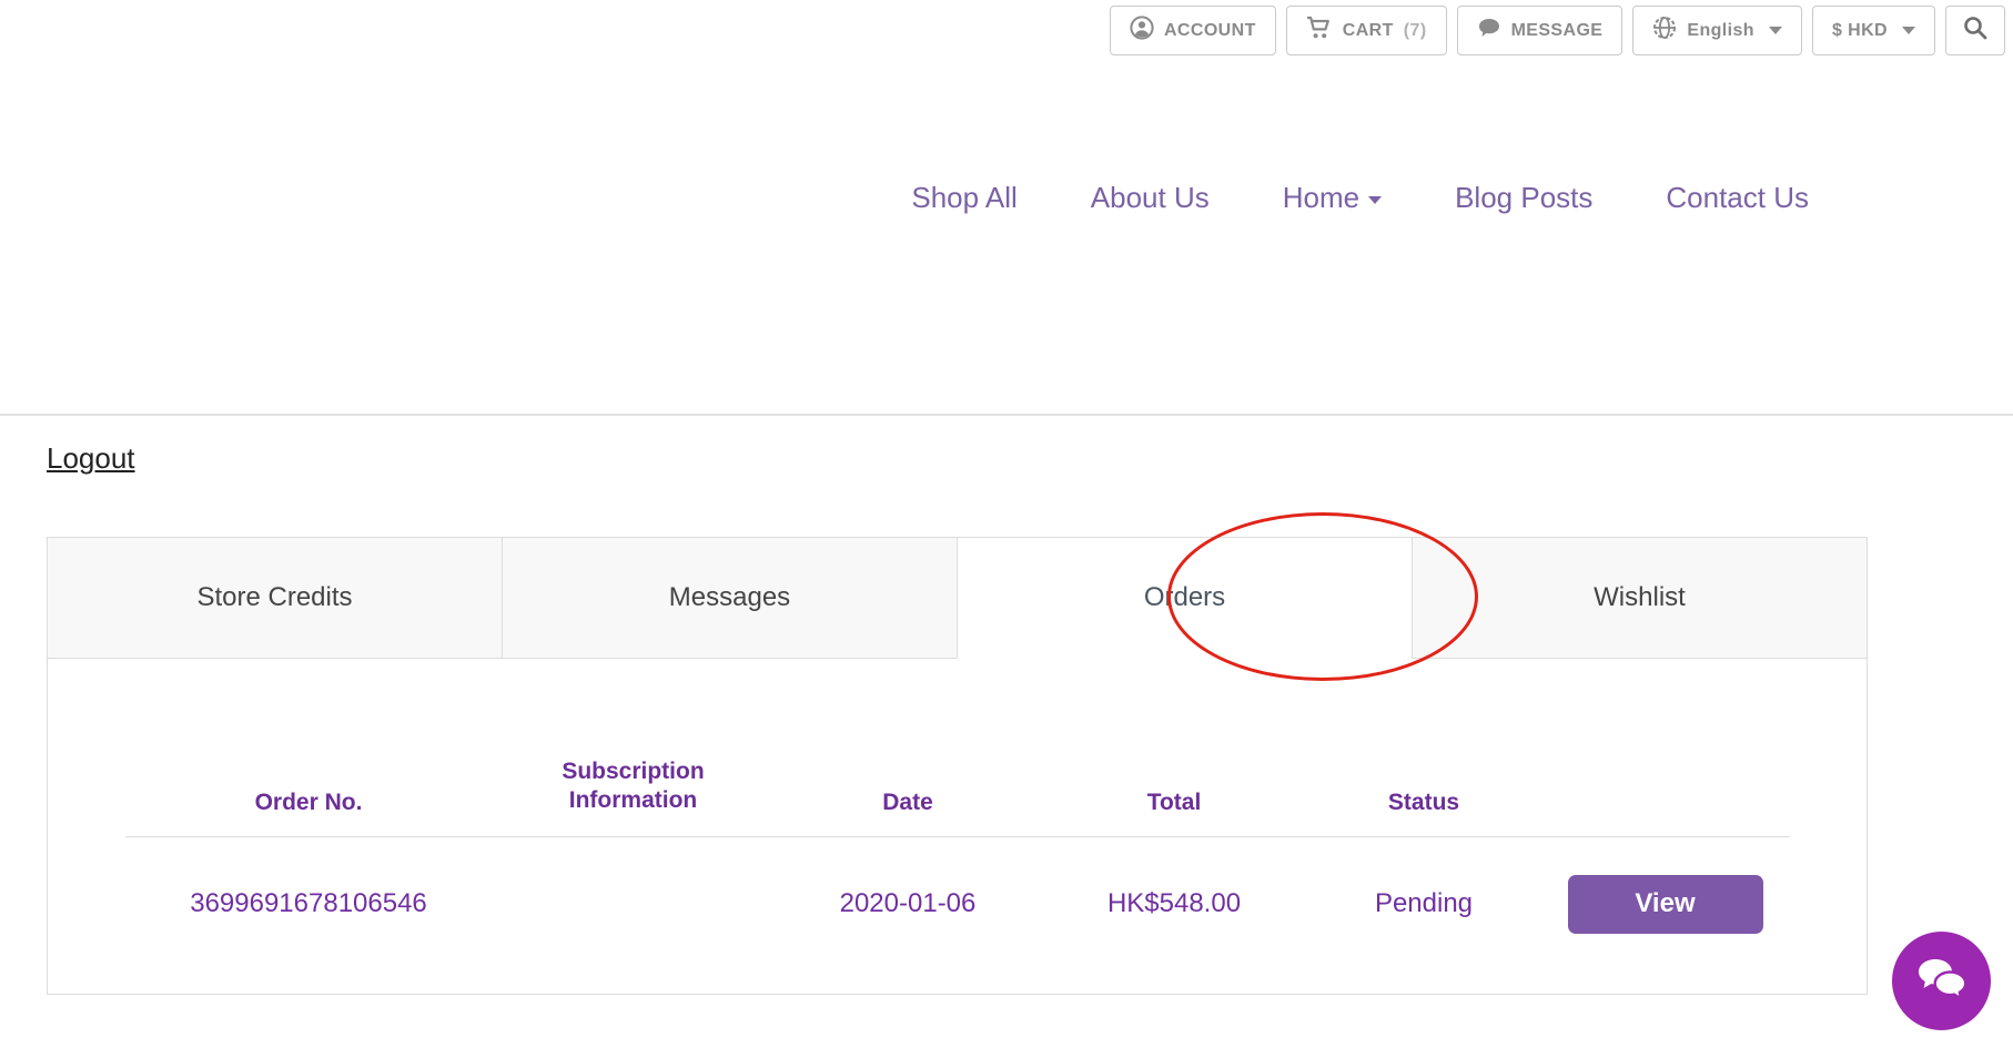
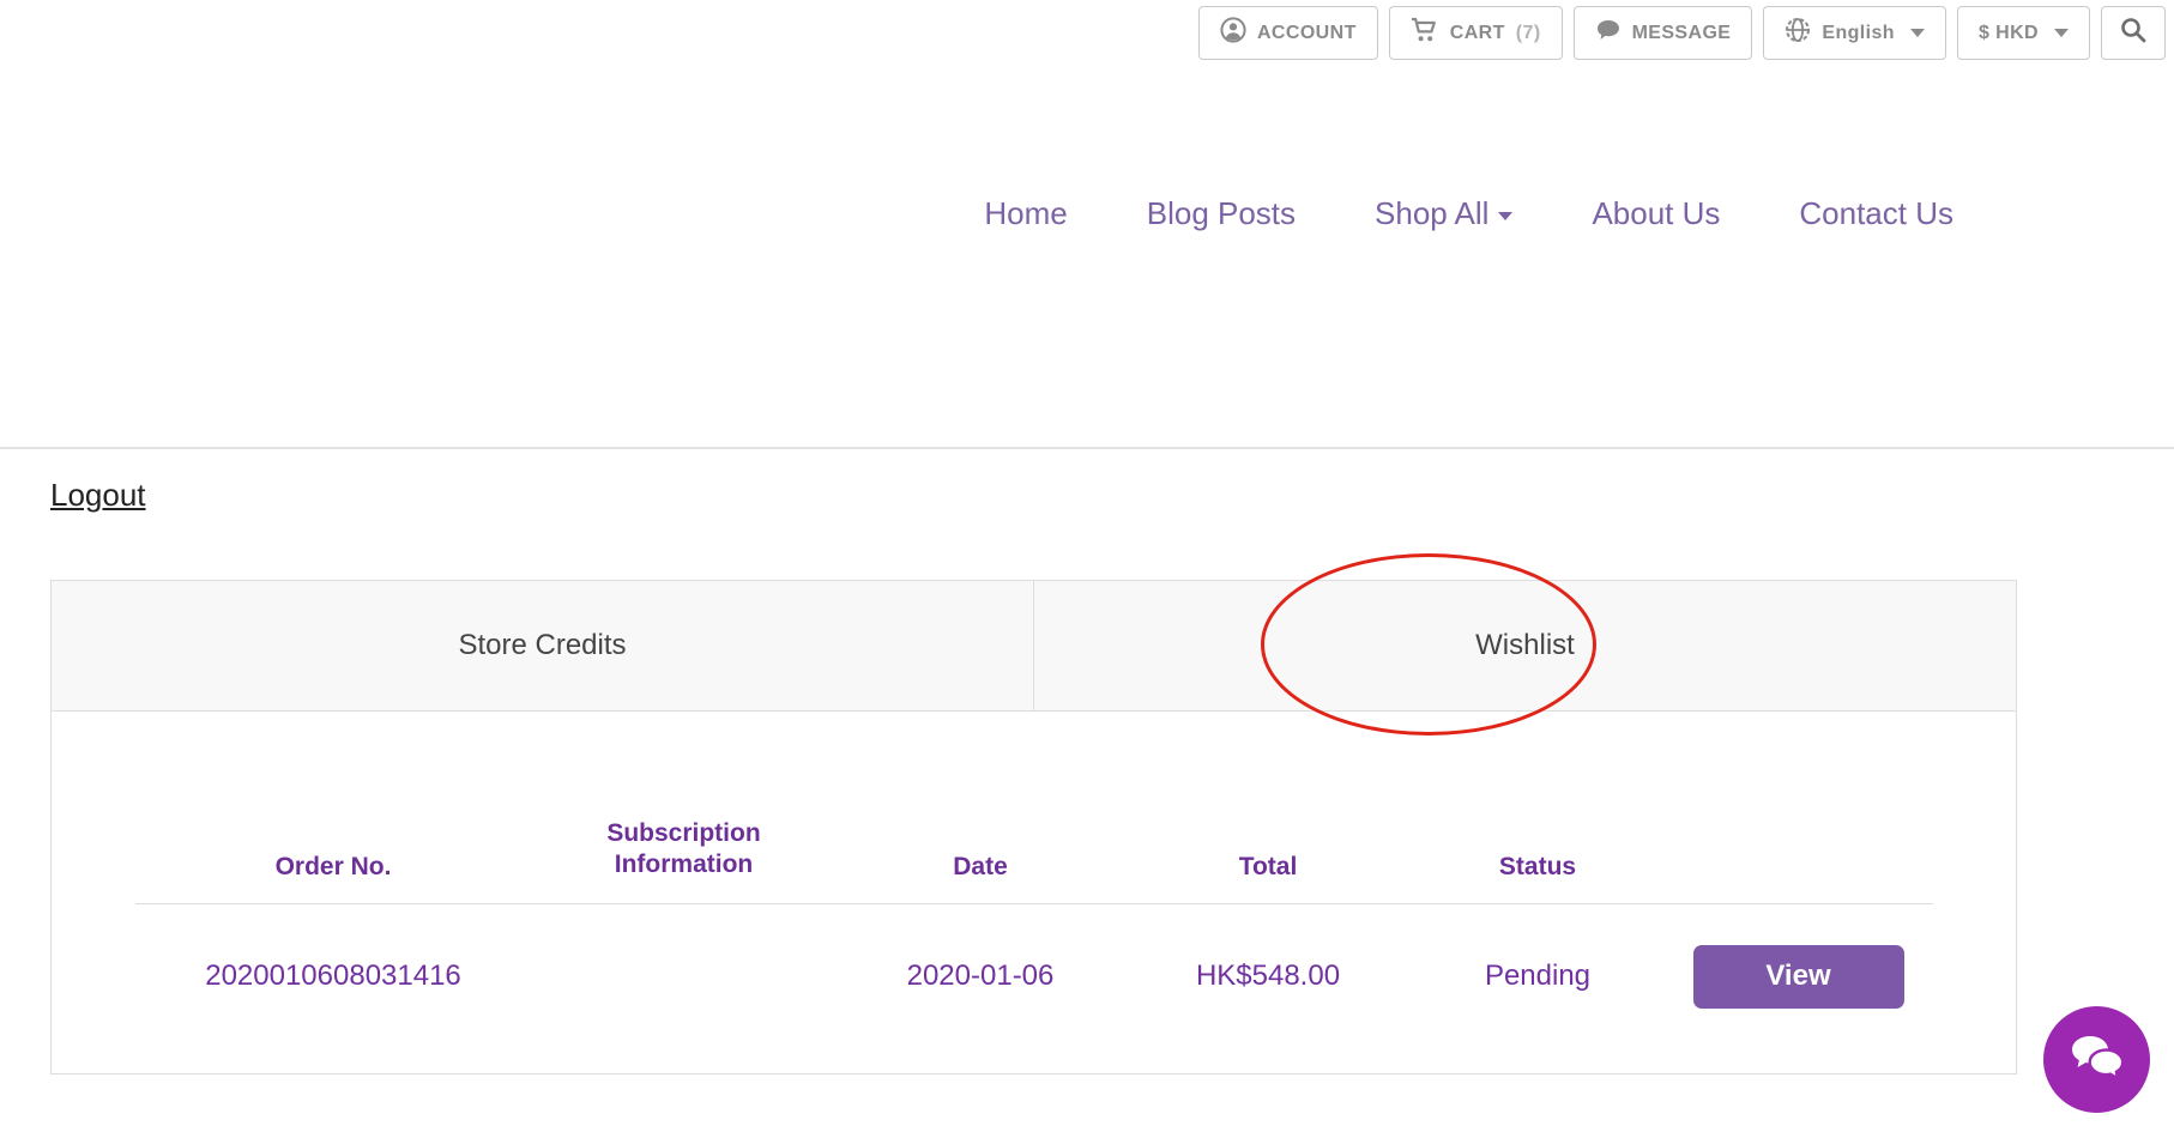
  ACCOUNT
  CART
  (7)
  MESSAGE
  English
  $ HKD
- Shop All
+ Home
- About Us
+ Blog Posts
- Home
+ Shop All
- Blog Posts
+ About Us
  Contact Us
  Logout
  Store Credits
- Messages
- Orders
  Wishlist
  Order No.	Subscription Information	Date	Total	Status
- 3699691678106546		2020-01-06	HK$548.00	Pending	View
+ 2020010608031416		2020-01-06	HK$548.00	Pending	View
